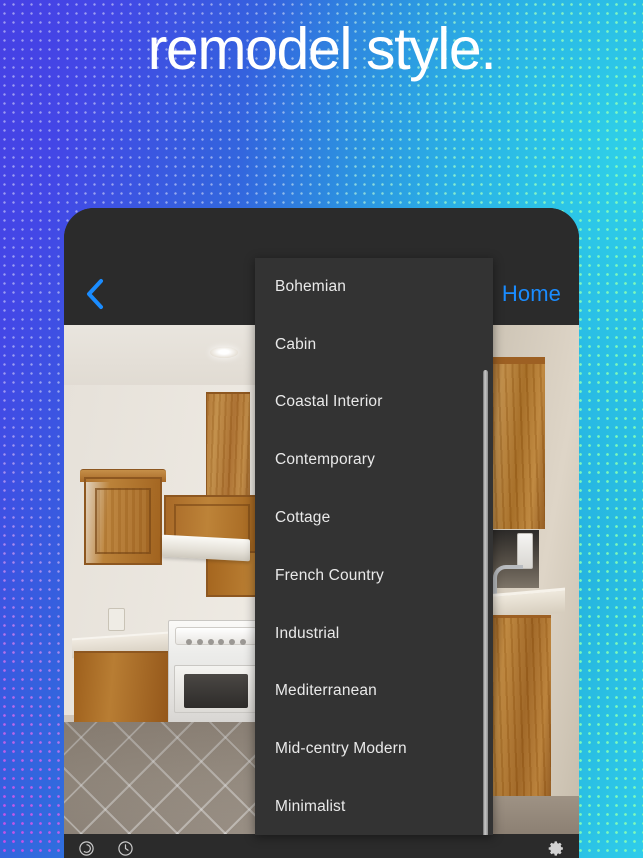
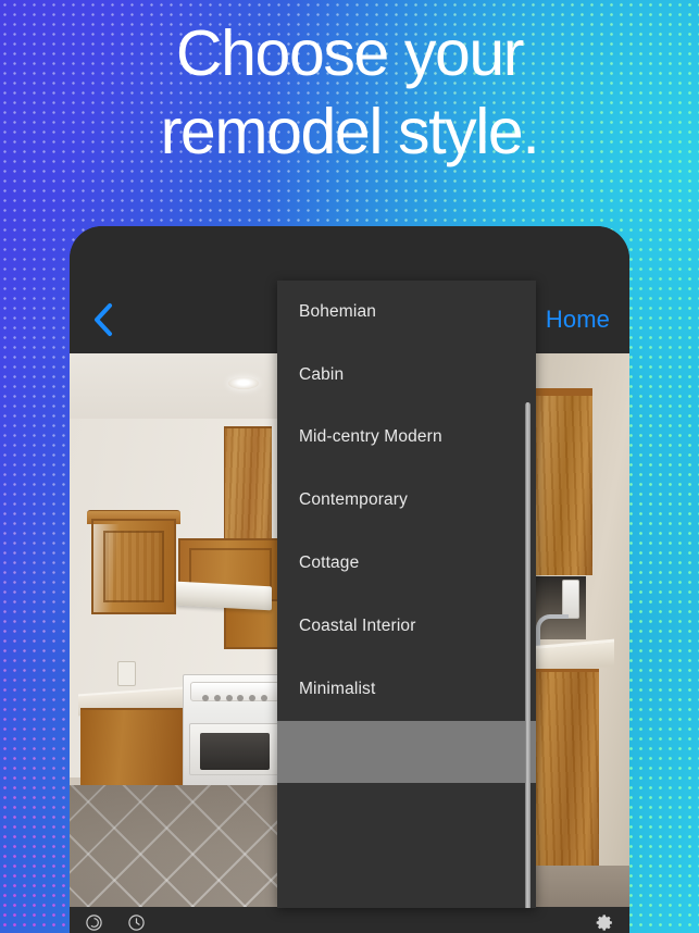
+ Choose your
  remodel style.
  Home
  Bohemian
  Cabin
- Coastal Interior
+ Mid-centry Modern
  Contemporary
  Cottage
- French Country
- Industrial
- Mediterranean
- Mid-centry Modern
+ Coastal Interior
  Minimalist
